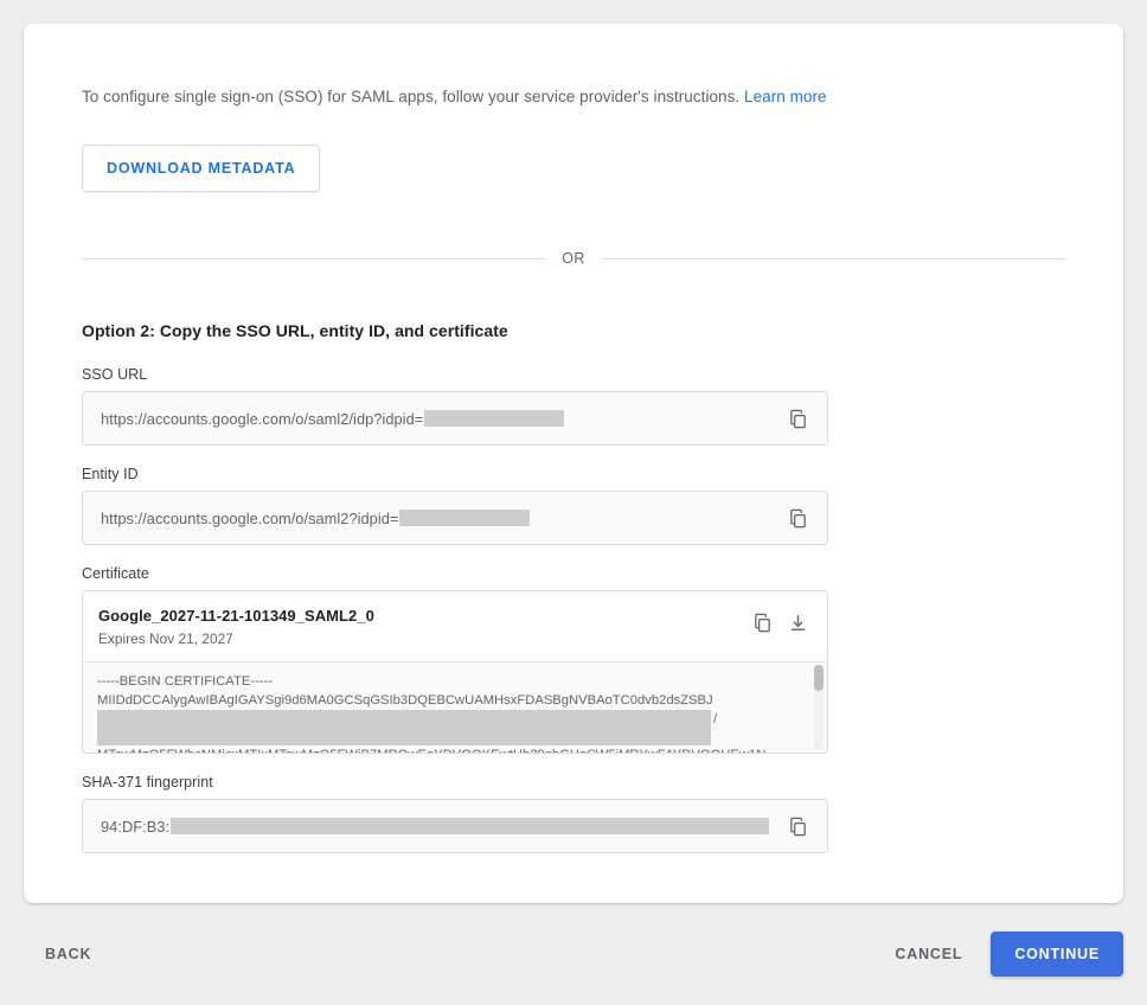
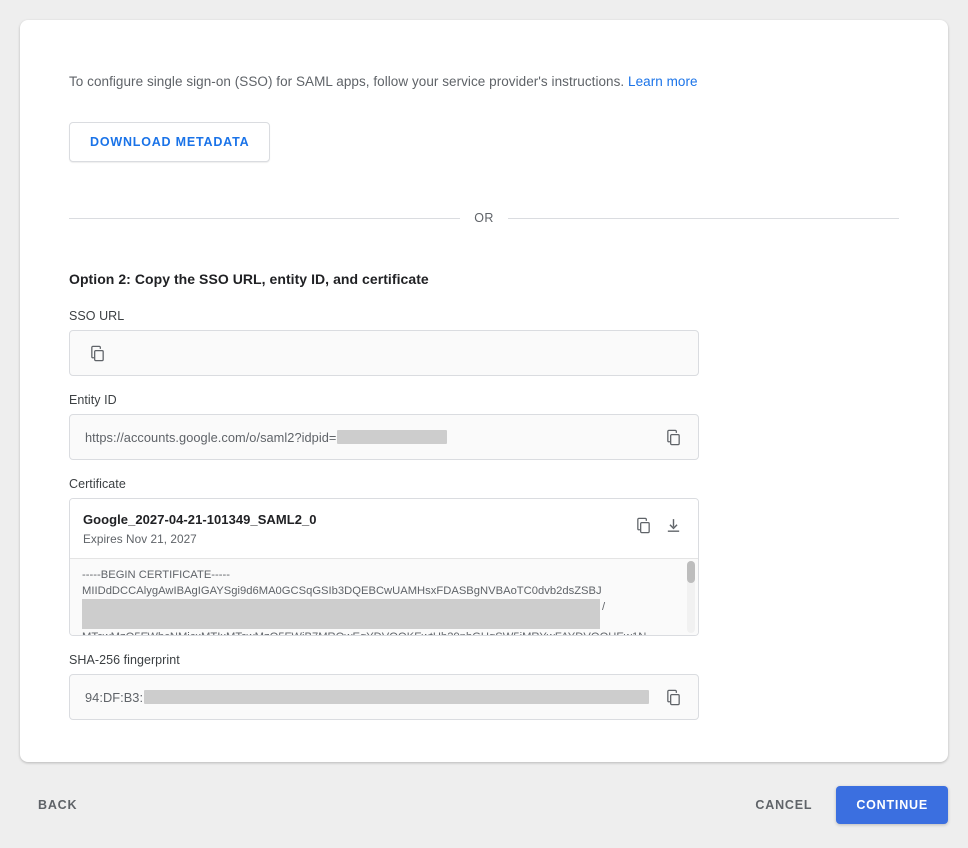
  To configure single sign-on (SSO) for SAML apps, follow your service provider's instructions. Learn more
  DOWNLOAD METADATA
  OR
  Option 2: Copy the SSO URL, entity ID, and certificate
  SSO URL
- https://accounts.google.com/o/saml2/idp?idpid=
  Entity ID
  https://accounts.google.com/o/saml2?idpid=
  Certificate
- Google_2027-11-21-101349_SAML2_0
+ Google_2027-04-21-101349_SAML2_0
  Expires Nov 21, 2027
  -----BEGIN CERTIFICATE-----
  MIIDdDCCAlygAwIBAgIGAYSgi9d6MA0GCSqGSIb3DQEBCwUAMHsxFDASBgNVBAoTC0dvb2dsZSBJ
  /
- SHA-371 fingerprint
+ SHA-256 fingerprint
  94:DF:B3:
  BACK
  CANCEL
  CONTINUE
